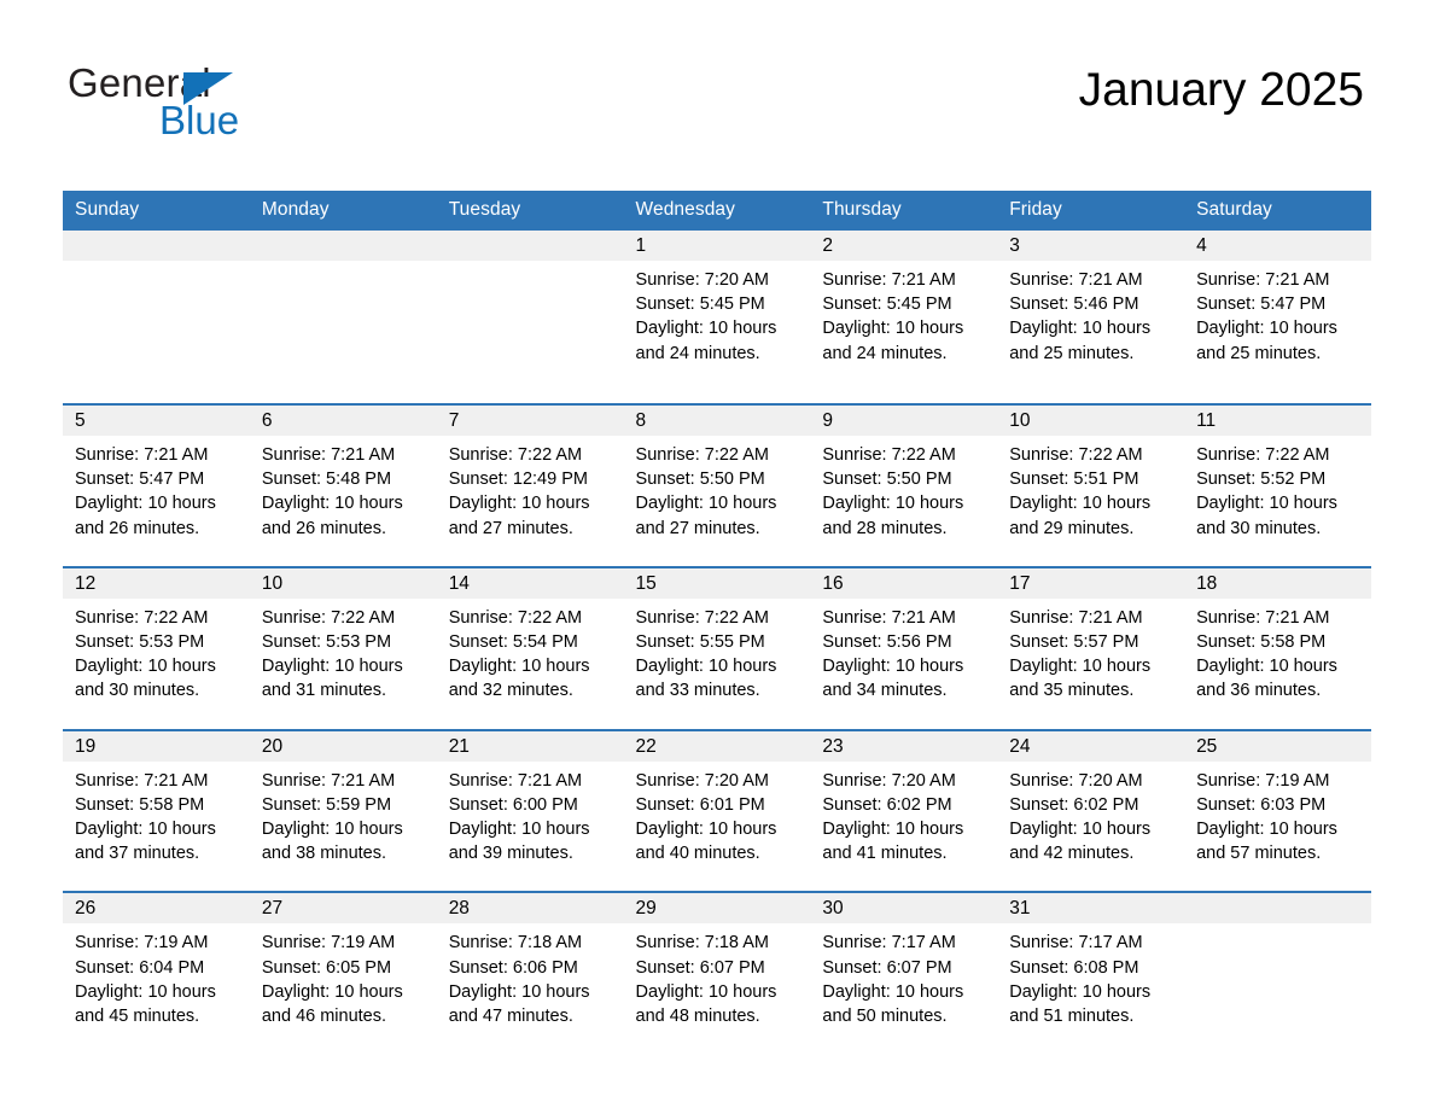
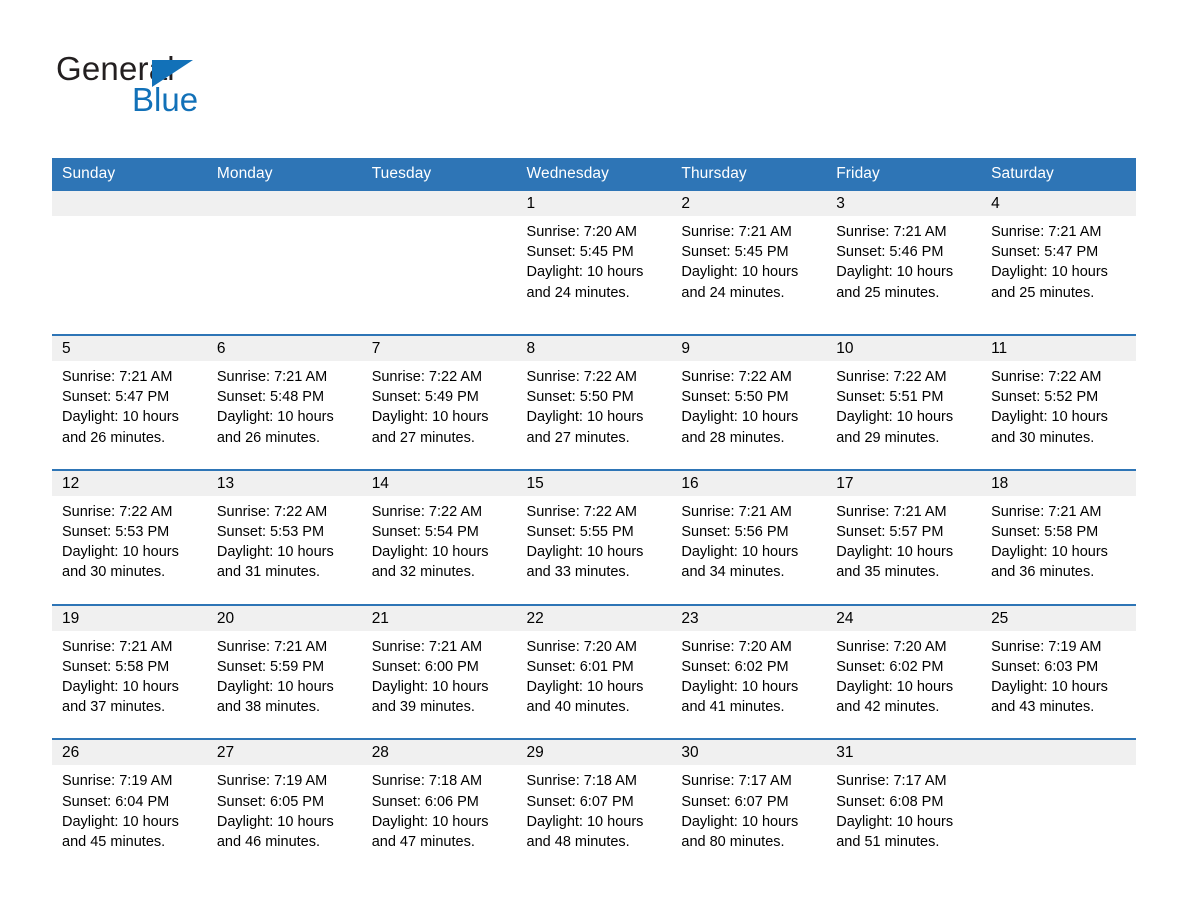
  General
  Blue
- January 2025
  Sunday	Monday	Tuesday	Wednesday	Thursday	Friday	Saturday
  			1Sunrise: 7:20 AMSunset: 5:45 PMDaylight: 10 hoursand 24 minutes.	2Sunrise: 7:21 AMSunset: 5:45 PMDaylight: 10 hoursand 24 minutes.	3Sunrise: 7:21 AMSunset: 5:46 PMDaylight: 10 hoursand 25 minutes.	4Sunrise: 7:21 AMSunset: 5:47 PMDaylight: 10 hoursand 25 minutes.
- 5Sunrise: 7:21 AMSunset: 5:47 PMDaylight: 10 hoursand 26 minutes.	6Sunrise: 7:21 AMSunset: 5:48 PMDaylight: 10 hoursand 26 minutes.	7Sunrise: 7:22 AMSunset: 12:49 PMDaylight: 10 hoursand 27 minutes.	8Sunrise: 7:22 AMSunset: 5:50 PMDaylight: 10 hoursand 27 minutes.	9Sunrise: 7:22 AMSunset: 5:50 PMDaylight: 10 hoursand 28 minutes.	10Sunrise: 7:22 AMSunset: 5:51 PMDaylight: 10 hoursand 29 minutes.	11Sunrise: 7:22 AMSunset: 5:52 PMDaylight: 10 hoursand 30 minutes.
+ 5Sunrise: 7:21 AMSunset: 5:47 PMDaylight: 10 hoursand 26 minutes.	6Sunrise: 7:21 AMSunset: 5:48 PMDaylight: 10 hoursand 26 minutes.	7Sunrise: 7:22 AMSunset: 5:49 PMDaylight: 10 hoursand 27 minutes.	8Sunrise: 7:22 AMSunset: 5:50 PMDaylight: 10 hoursand 27 minutes.	9Sunrise: 7:22 AMSunset: 5:50 PMDaylight: 10 hoursand 28 minutes.	10Sunrise: 7:22 AMSunset: 5:51 PMDaylight: 10 hoursand 29 minutes.	11Sunrise: 7:22 AMSunset: 5:52 PMDaylight: 10 hoursand 30 minutes.
- 12Sunrise: 7:22 AMSunset: 5:53 PMDaylight: 10 hoursand 30 minutes.	10Sunrise: 7:22 AMSunset: 5:53 PMDaylight: 10 hoursand 31 minutes.	14Sunrise: 7:22 AMSunset: 5:54 PMDaylight: 10 hoursand 32 minutes.	15Sunrise: 7:22 AMSunset: 5:55 PMDaylight: 10 hoursand 33 minutes.	16Sunrise: 7:21 AMSunset: 5:56 PMDaylight: 10 hoursand 34 minutes.	17Sunrise: 7:21 AMSunset: 5:57 PMDaylight: 10 hoursand 35 minutes.	18Sunrise: 7:21 AMSunset: 5:58 PMDaylight: 10 hoursand 36 minutes.
+ 12Sunrise: 7:22 AMSunset: 5:53 PMDaylight: 10 hoursand 30 minutes.	13Sunrise: 7:22 AMSunset: 5:53 PMDaylight: 10 hoursand 31 minutes.	14Sunrise: 7:22 AMSunset: 5:54 PMDaylight: 10 hoursand 32 minutes.	15Sunrise: 7:22 AMSunset: 5:55 PMDaylight: 10 hoursand 33 minutes.	16Sunrise: 7:21 AMSunset: 5:56 PMDaylight: 10 hoursand 34 minutes.	17Sunrise: 7:21 AMSunset: 5:57 PMDaylight: 10 hoursand 35 minutes.	18Sunrise: 7:21 AMSunset: 5:58 PMDaylight: 10 hoursand 36 minutes.
- 19Sunrise: 7:21 AMSunset: 5:58 PMDaylight: 10 hoursand 37 minutes.	20Sunrise: 7:21 AMSunset: 5:59 PMDaylight: 10 hoursand 38 minutes.	21Sunrise: 7:21 AMSunset: 6:00 PMDaylight: 10 hoursand 39 minutes.	22Sunrise: 7:20 AMSunset: 6:01 PMDaylight: 10 hoursand 40 minutes.	23Sunrise: 7:20 AMSunset: 6:02 PMDaylight: 10 hoursand 41 minutes.	24Sunrise: 7:20 AMSunset: 6:02 PMDaylight: 10 hoursand 42 minutes.	25Sunrise: 7:19 AMSunset: 6:03 PMDaylight: 10 hoursand 57 minutes.
+ 19Sunrise: 7:21 AMSunset: 5:58 PMDaylight: 10 hoursand 37 minutes.	20Sunrise: 7:21 AMSunset: 5:59 PMDaylight: 10 hoursand 38 minutes.	21Sunrise: 7:21 AMSunset: 6:00 PMDaylight: 10 hoursand 39 minutes.	22Sunrise: 7:20 AMSunset: 6:01 PMDaylight: 10 hoursand 40 minutes.	23Sunrise: 7:20 AMSunset: 6:02 PMDaylight: 10 hoursand 41 minutes.	24Sunrise: 7:20 AMSunset: 6:02 PMDaylight: 10 hoursand 42 minutes.	25Sunrise: 7:19 AMSunset: 6:03 PMDaylight: 10 hoursand 43 minutes.
- 26Sunrise: 7:19 AMSunset: 6:04 PMDaylight: 10 hoursand 45 minutes.	27Sunrise: 7:19 AMSunset: 6:05 PMDaylight: 10 hoursand 46 minutes.	28Sunrise: 7:18 AMSunset: 6:06 PMDaylight: 10 hoursand 47 minutes.	29Sunrise: 7:18 AMSunset: 6:07 PMDaylight: 10 hoursand 48 minutes.	30Sunrise: 7:17 AMSunset: 6:07 PMDaylight: 10 hoursand 50 minutes.	31Sunrise: 7:17 AMSunset: 6:08 PMDaylight: 10 hoursand 51 minutes.
+ 26Sunrise: 7:19 AMSunset: 6:04 PMDaylight: 10 hoursand 45 minutes.	27Sunrise: 7:19 AMSunset: 6:05 PMDaylight: 10 hoursand 46 minutes.	28Sunrise: 7:18 AMSunset: 6:06 PMDaylight: 10 hoursand 47 minutes.	29Sunrise: 7:18 AMSunset: 6:07 PMDaylight: 10 hoursand 48 minutes.	30Sunrise: 7:17 AMSunset: 6:07 PMDaylight: 10 hoursand 80 minutes.	31Sunrise: 7:17 AMSunset: 6:08 PMDaylight: 10 hoursand 51 minutes.
